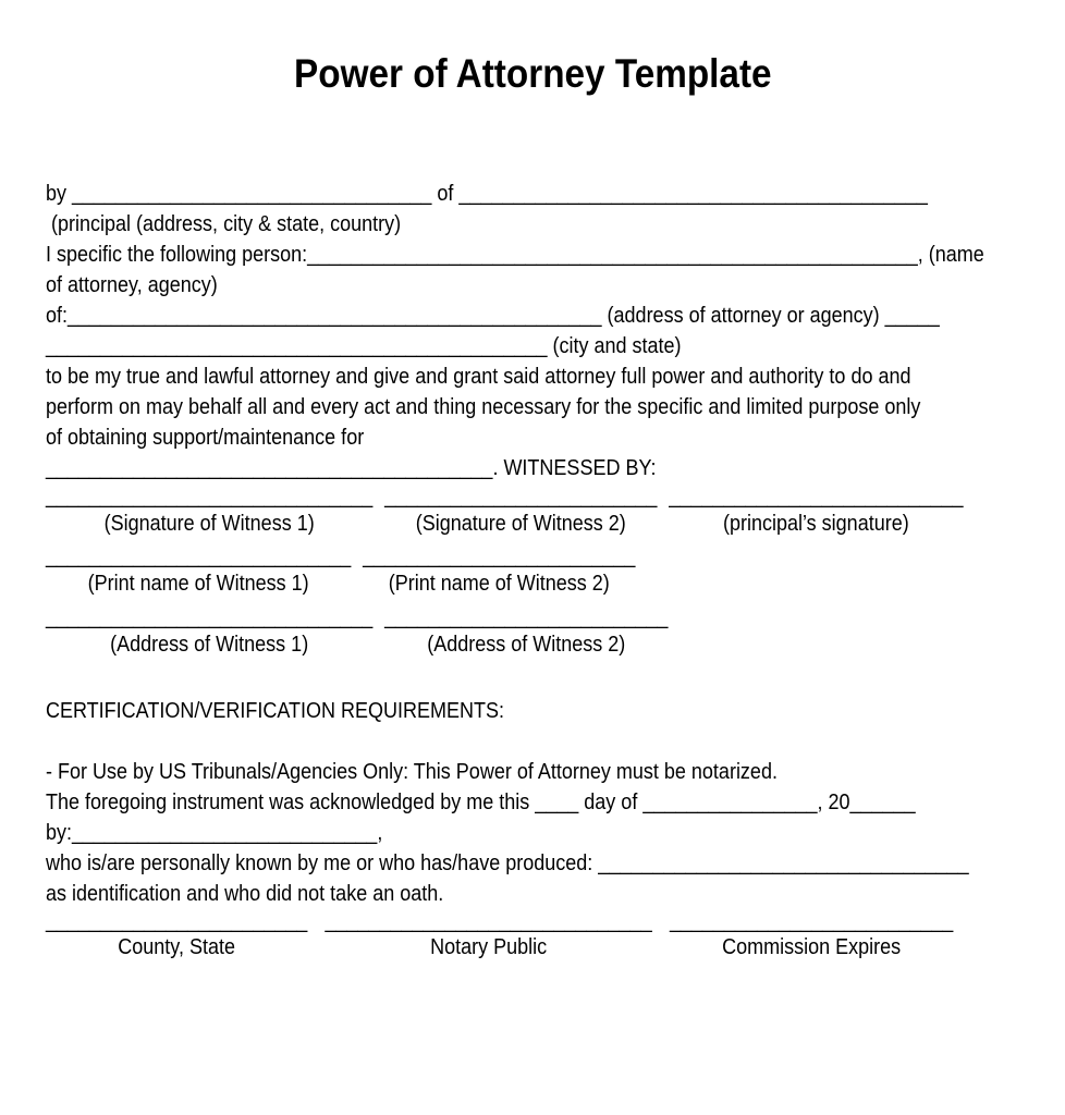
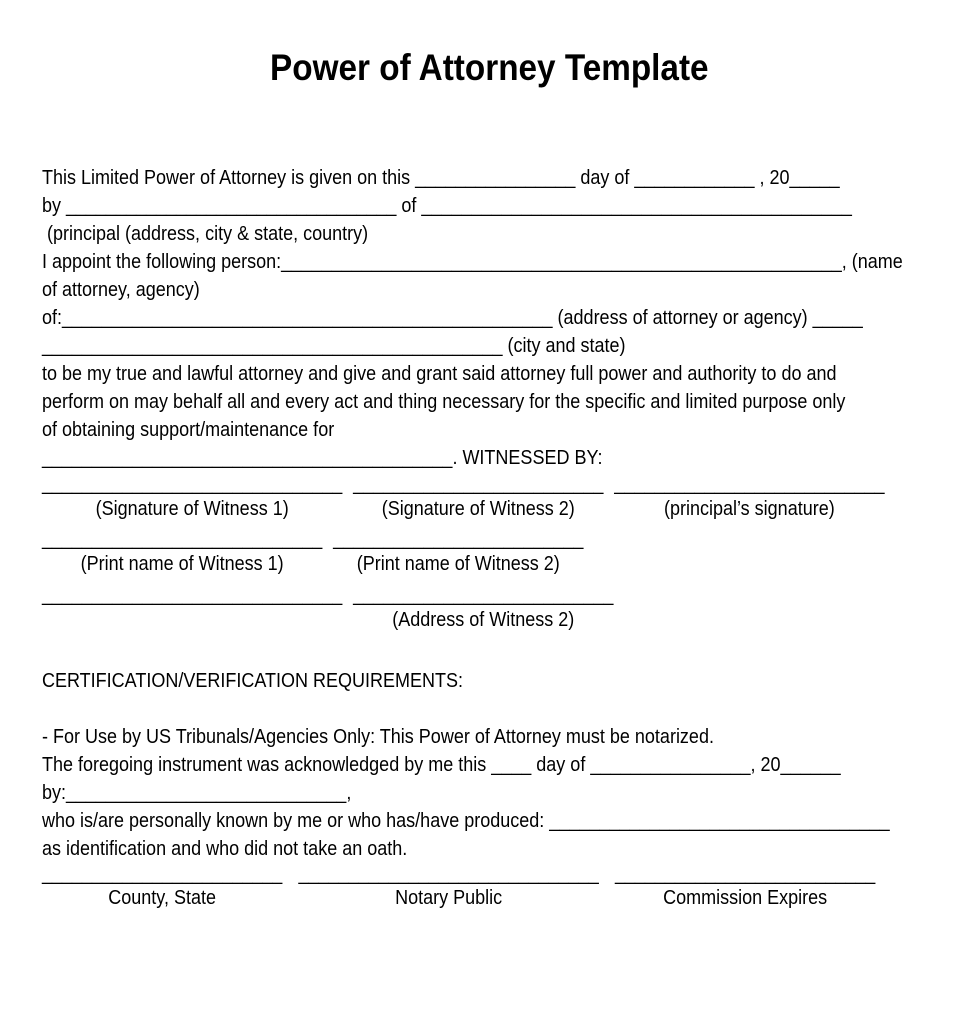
  Power of Attorney Template
+ This Limited Power of Attorney is given on this ________________ day of ____________ , 20_____
  by _________________________________ of ___________________________________________
  (principal (address, city & state, country)
- I specific the following person:________________________________________________________, (name
+ I appoint the following person:________________________________________________________, (name
  of attorney, agency)
  of:_________________________________________________ (address of attorney or agency) _____
  ______________________________________________ (city and state)
  to be my true and lawful attorney and give and grant said attorney full power and authority to do and
  perform on may behalf all and every act and thing necessary for the specific and limited purpose only
  of obtaining support/maintenance for
  _________________________________________. WITNESSED BY:
  ______________________________
  (Signature of Witness 1)
  _________________________
  (Signature of Witness 2)
  ___________________________
  (principal’s signature)
  ____________________________
  (Print name of Witness 1)
  _________________________
  (Print name of Witness 2)
  ______________________________
- (Address of Witness 1)
  __________________________
  (Address of Witness 2)
  CERTIFICATION/VERIFICATION REQUIREMENTS:
  - For Use by US Tribunals/Agencies Only: This Power of Attorney must be notarized.
  The foregoing instrument was acknowledged by me this ____ day of ________________, 20______
  by:____________________________,
  who is/are personally known by me or who has/have produced: __________________________________
  as identification and who did not take an oath.
  ________________________
  County, State
  ______________________________
  Notary Public
  __________________________
  Commission Expires
